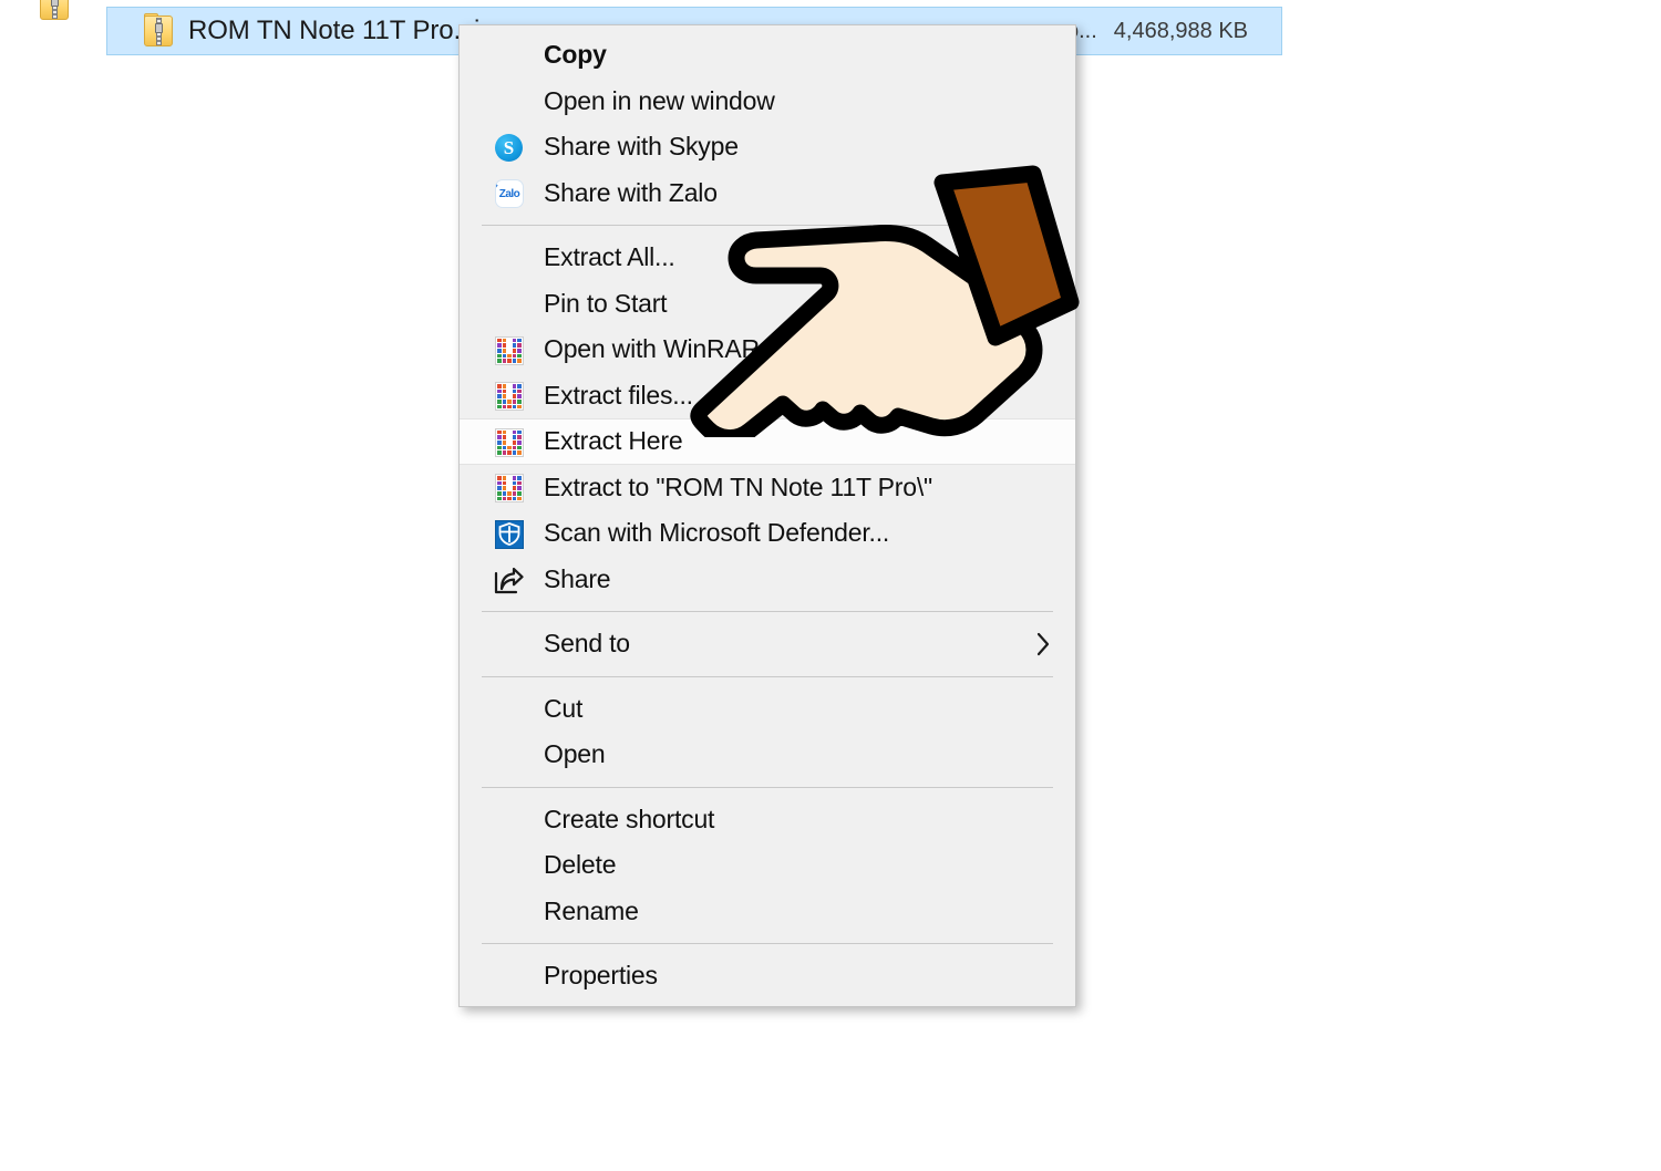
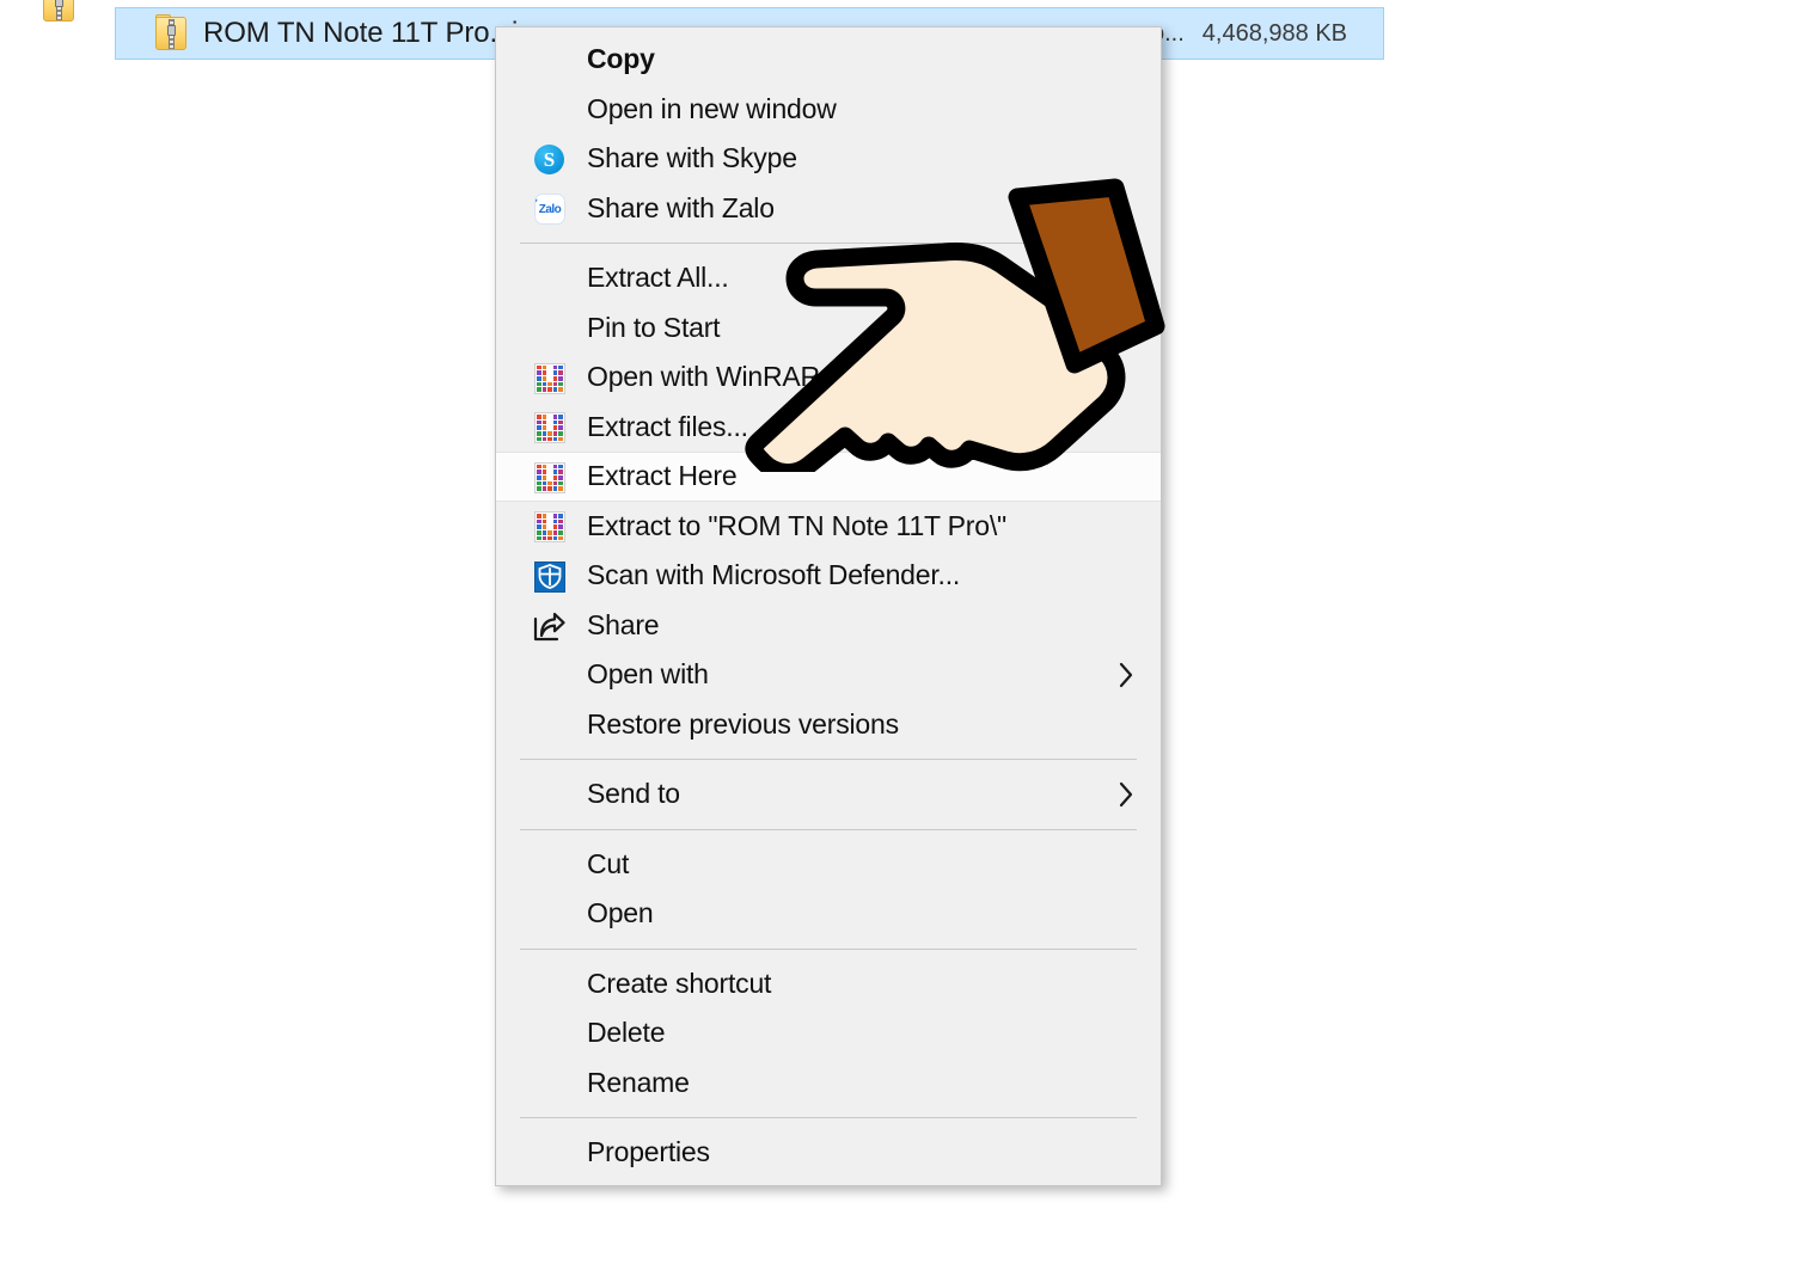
  ROM TN Note 11T Pro.
  ...
  4,468,988 KB
  Copy
  Open in new window
  S
  Share with Skype
  Zalo
  Share with Zalo
  Extract All...
  Pin to Start
  Open with WinRAR
  Extract files...
  Extract Here
  Extract to "ROM TN Note 11T Pro\"
  Scan with Microsoft Defender...
  Share
+ Open with
+ Restore previous versions
  Send to
  Cut
  Open
  Create shortcut
  Delete
  Rename
  Properties
